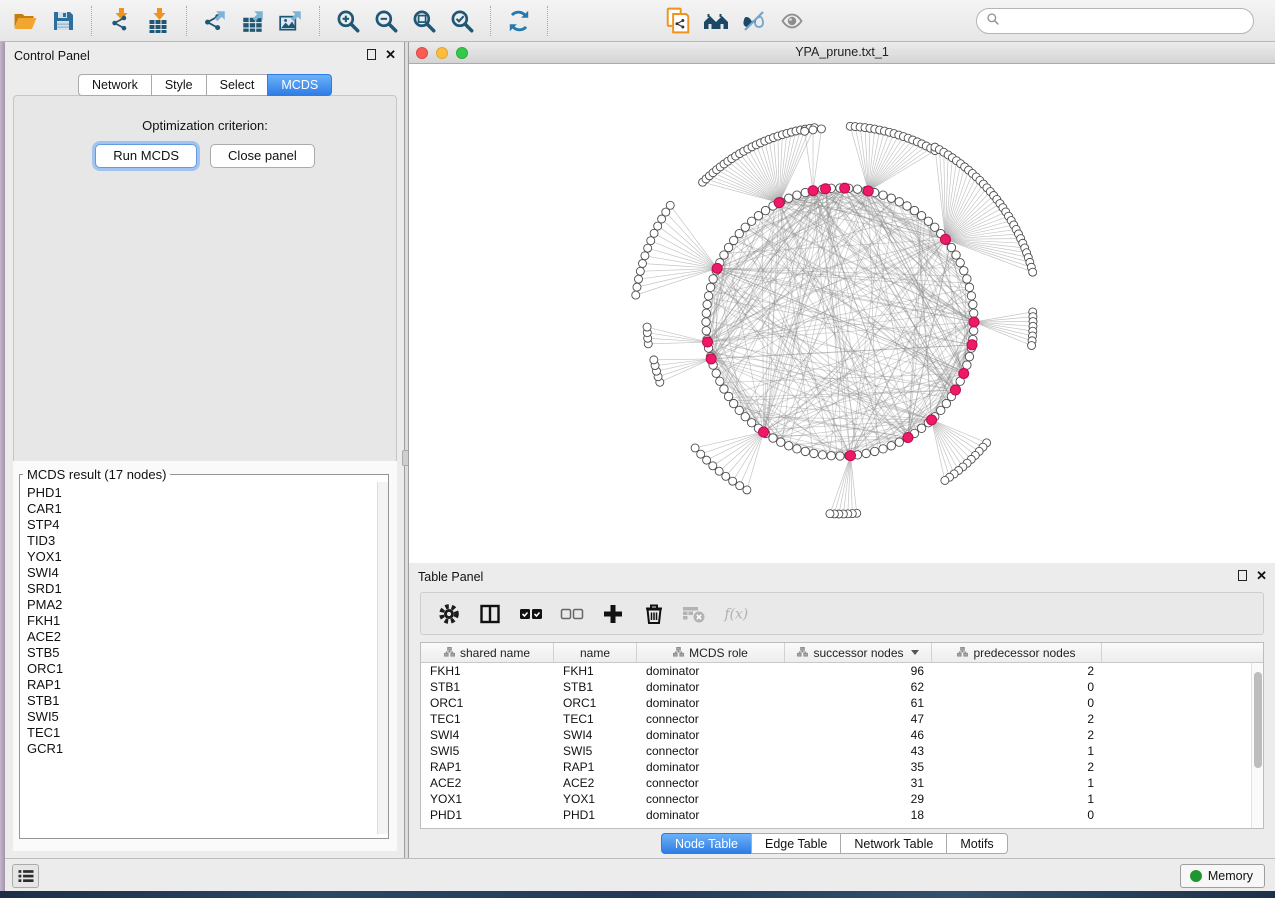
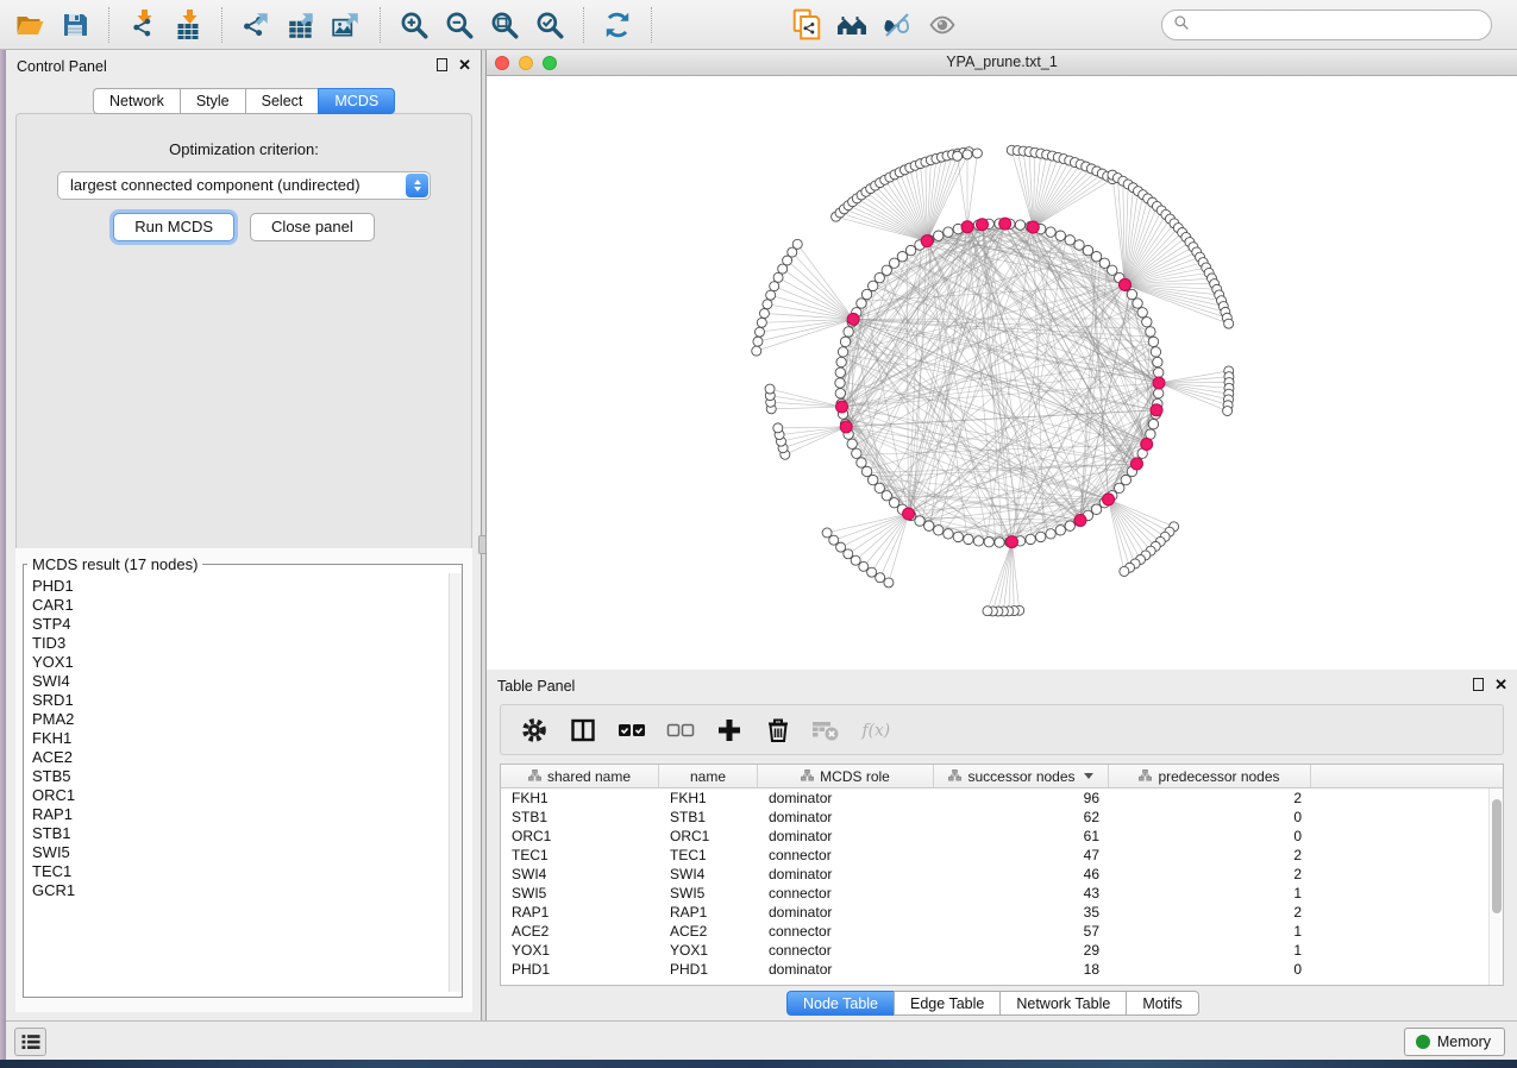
  Control Panel
  ✕
  Network
  Style
  Select
  MCDS
  Optimization criterion:
+ largest connected component (undirected)
  Run MCDS
  Close panel
  MCDS result (17 nodes)
  PHD1
  CAR1
  STP4
  TID3
  YOX1
  SWI4
  SRD1
  PMA2
  FKH1
  ACE2
  STB5
  ORC1
  RAP1
  STB1
  SWI5
  TEC1
  GCR1
  YPA_prune.txt_1
  Table Panel
  ✕
  f(x)
  shared name
  name
  MCDS role
  successor nodes
  predecessor nodes
  FKH1
  FKH1
  dominator
  96
  2
  STB1
  STB1
  dominator
  62
  0
  ORC1
  ORC1
  dominator
  61
  0
  TEC1
  TEC1
  connector
  47
  2
  SWI4
  SWI4
  dominator
  46
  2
  SWI5
  SWI5
  connector
  43
  1
  RAP1
  RAP1
  dominator
  35
  2
  ACE2
  ACE2
  connector
- 31
+ 57
  1
  YOX1
  YOX1
  connector
  29
  1
  PHD1
  PHD1
  dominator
  18
  0
  Node Table
  Edge Table
  Network Table
  Motifs
  Memory
